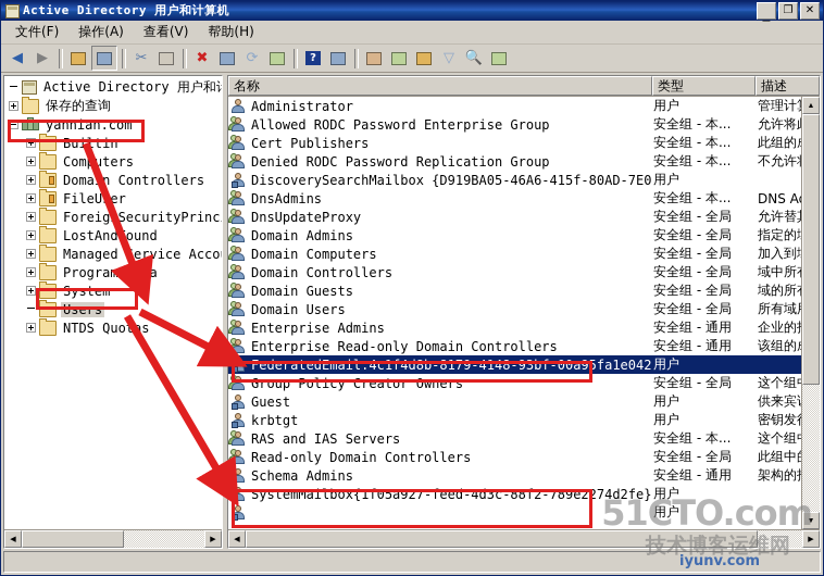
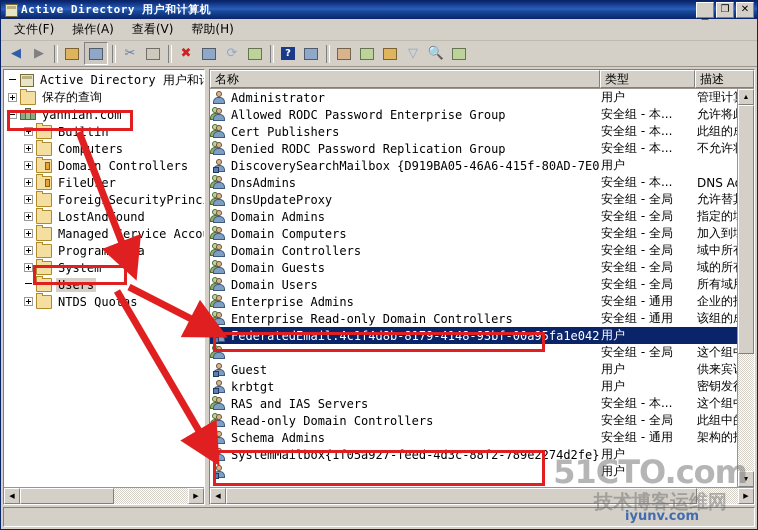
  Active Directory 用户和计算机
  _
  ❐
  ✕
  文件(F)
  操作(A)
  查看(V)
  帮助(H)
  ◀
  ▶
  ✂
  ✖
  ⟳
  ?
  ▽
  🔍
  Active Directory 用户和
  保存的查询
  yannian.com
  Builtin
  Comuters
  Doman Controllers
  FileUer
  ForeigSecurityPrinc
  LostAndound
  Managedervice Acco
  Program Dta
  System
  Users
  NTDS Quos
  名称
  类型
  描述
  Administrator
  用户
  管理计
  Allowed RODC Password Enterprise Group
  安全组 - 本...
  允许将
  Cert Publishers
  安全组 - 本...
  此组的
  Denied RODC Password Replication Group
  安全组 - 本...
  不允许
  DiscoverySearchMailbox {D919BA05-46A6-415f-80AD-7E0
  用户
  DnsAdmins
  安全组 - 本...
  DnsUpdateProxy
  安全组 - 全局
  允许替
  Domain Admins
  安全组 - 全局
  指定的
  Domain Computers
  安全组 - 全局
  加入到
  Domain Controllers
  安全组 - 全局
  域中所
  Domain Guests
  安全组 - 全局
  域的所
  Domain Users
  安全组 - 全局
  所有域
  Enterprise Admins
  安全组 - 通用
  企业的
  Enterprise Read-only Domain Controllers
  安全组 - 通用
  该组的
  FederatedEmail.4c1f4d8b-8179-4148-93bf-00a95fa1e042
  用户
- Group Policy Creator Owners
  安全组 - 全局
  这个组
  Guest
  用户
  供来宾
  krbtgt
  用户
  密钥发
  RAS and IAS Servers
  安全组 - 本...
  这个组
  Read-only Domain Controllers
  安全组 - 全局
  此组中
  Schema Admins
  安全组 - 通用
  架构的
  SystemMailbox{1f05a927-feed-4d3c-88f2-789e2274d2fe}
  用户
  用户
  51CTO.com
  技术博客运维网
  iyunv.com
